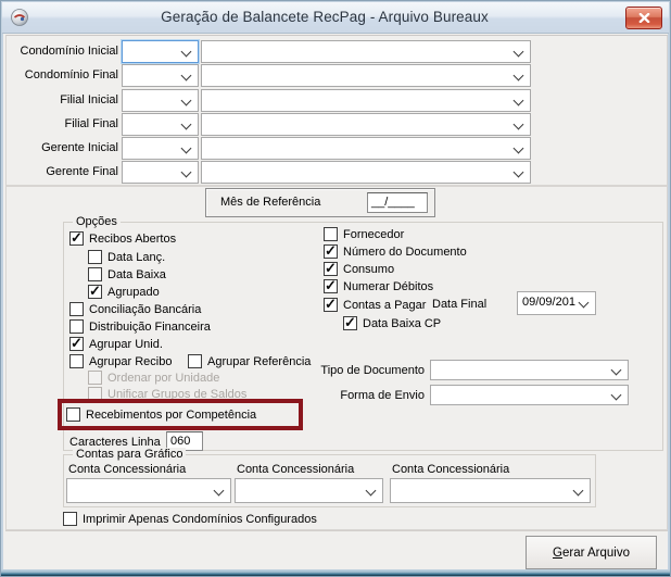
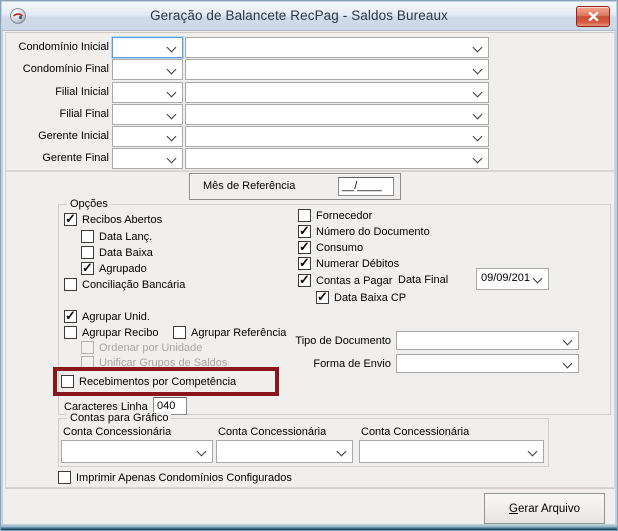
- Geração de Balancete RecPag - Arquivo Bureaux
+ Geração de Balancete RecPag - Saldos Bureaux
  Condomínio Inicial
  Condomínio Final
  Filial Inicial
  Filial Final
  Gerente Inicial
  Gerente Final
  Mês de Referência
  __/____
  Opções
  Recibos Abertos
  Data Lanç.
  Data Baixa
  Agrupado
  Conciliação Bancária
- Distribuição Financeira
  Agrupar Unid.
  Agrupar Recibo
  Agrupar Referência
  Ordenar por Unidade
  Unificar Grupos de Saldos
  Recebimentos por Competência
  Caracteres Linha
- 060
+ 040
  Fornecedor
  Número do Documento
  Consumo
  Numerar Débitos
  Contas a Pagar
  Data Final
  09/09/201
  Data Baixa CP
  Tipo de Documento
  Forma de Envio
  Contas para Gráfico
  Conta Concessionária
  Conta Concessionária
  Conta Concessionária
  Imprimir Apenas Condomínios Configurados
  Gerar Arquivo
